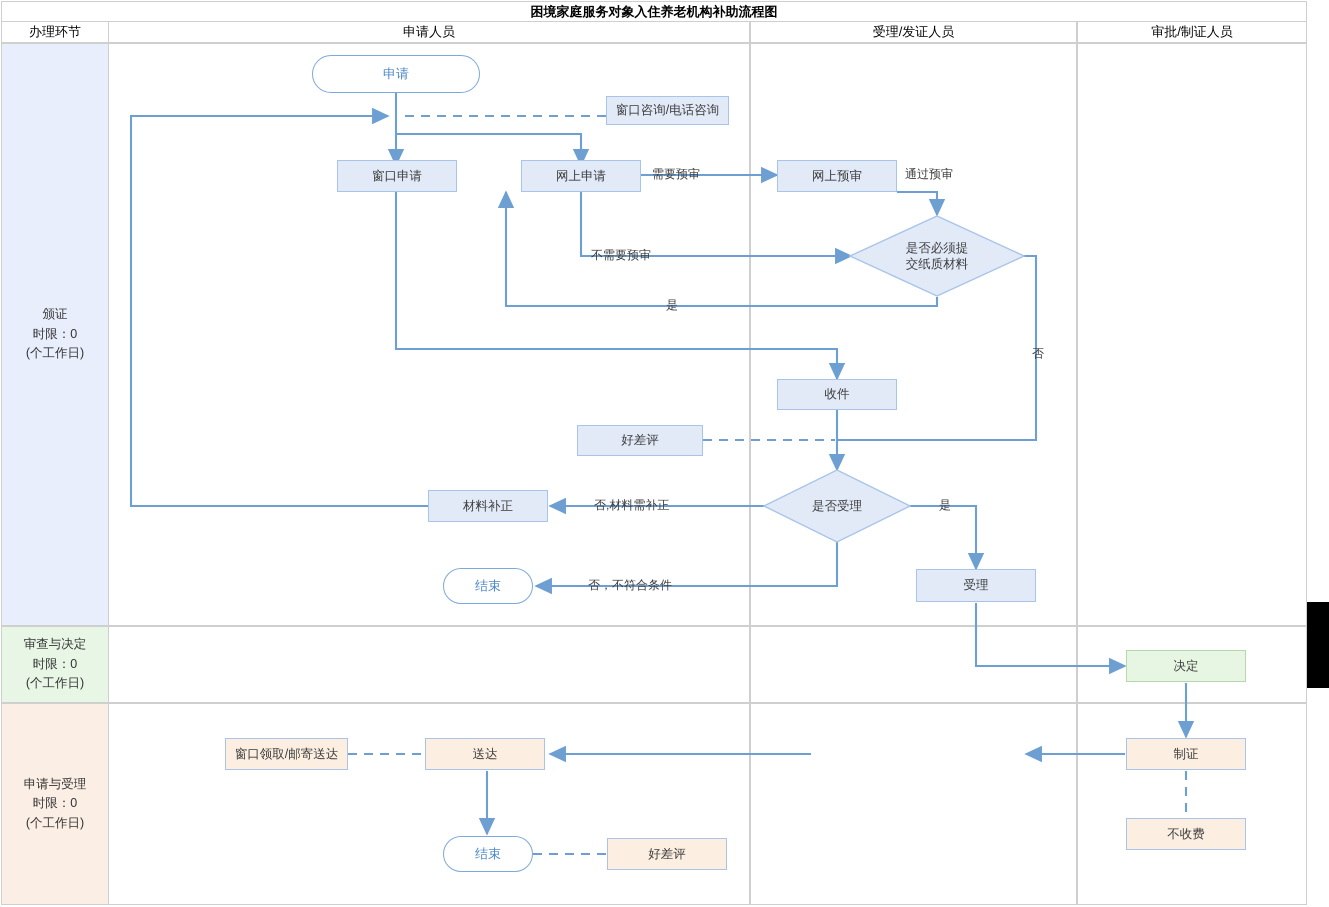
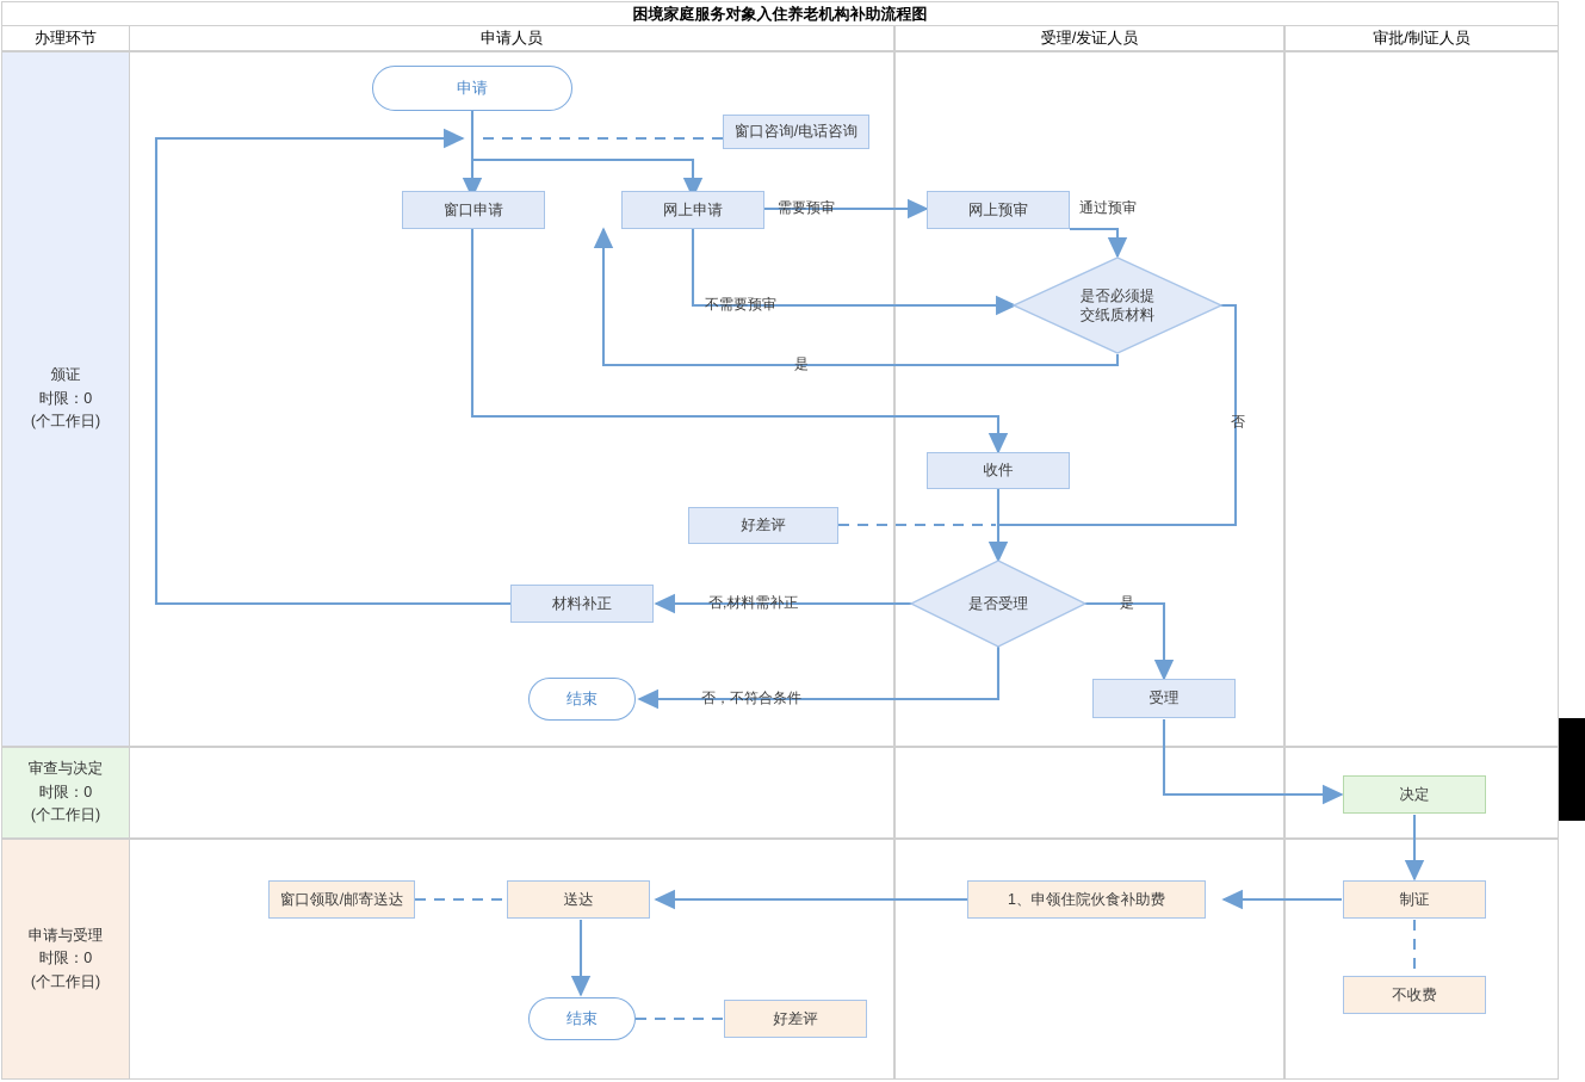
  困境家庭服务对象入住养老机构补助流程图
  办理环节
  申请人员
  受理/发证人员
  审批/制证人员
  颁证
  时限：0
  (个工作日)
  审查与决定
  时限：0
  (个工作日)
  申请与受理
  时限：0
  (个工作日)
  申请
  窗口咨询/电话咨询
  窗口申请
  网上申请
  网上预审
  是否必须提
  交纸质材料
  收件
  好差评
  是否受理
  材料补正
  结束
  受理
  决定
  制证
  不收费
+ 1、申领住院伙食补助费
  送达
  窗口领取/邮寄送达
  结束
  好差评
  需要预审
  通过预审
  不需要预审
  是
  是
  否,材料需补正
  否，不符合条件
